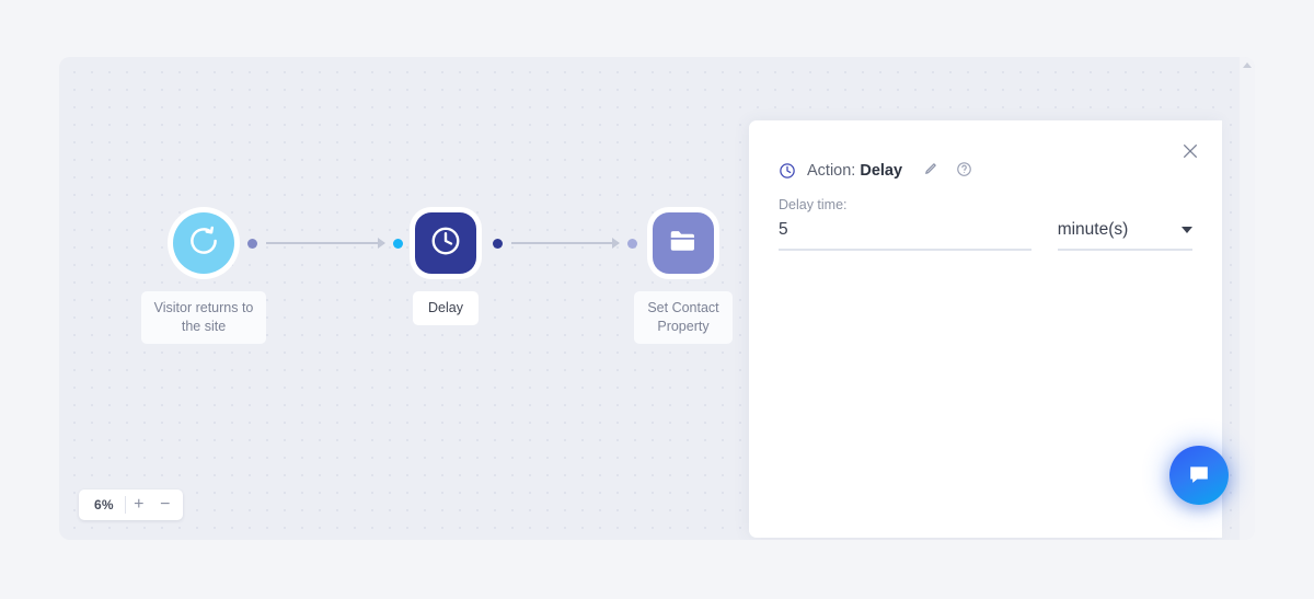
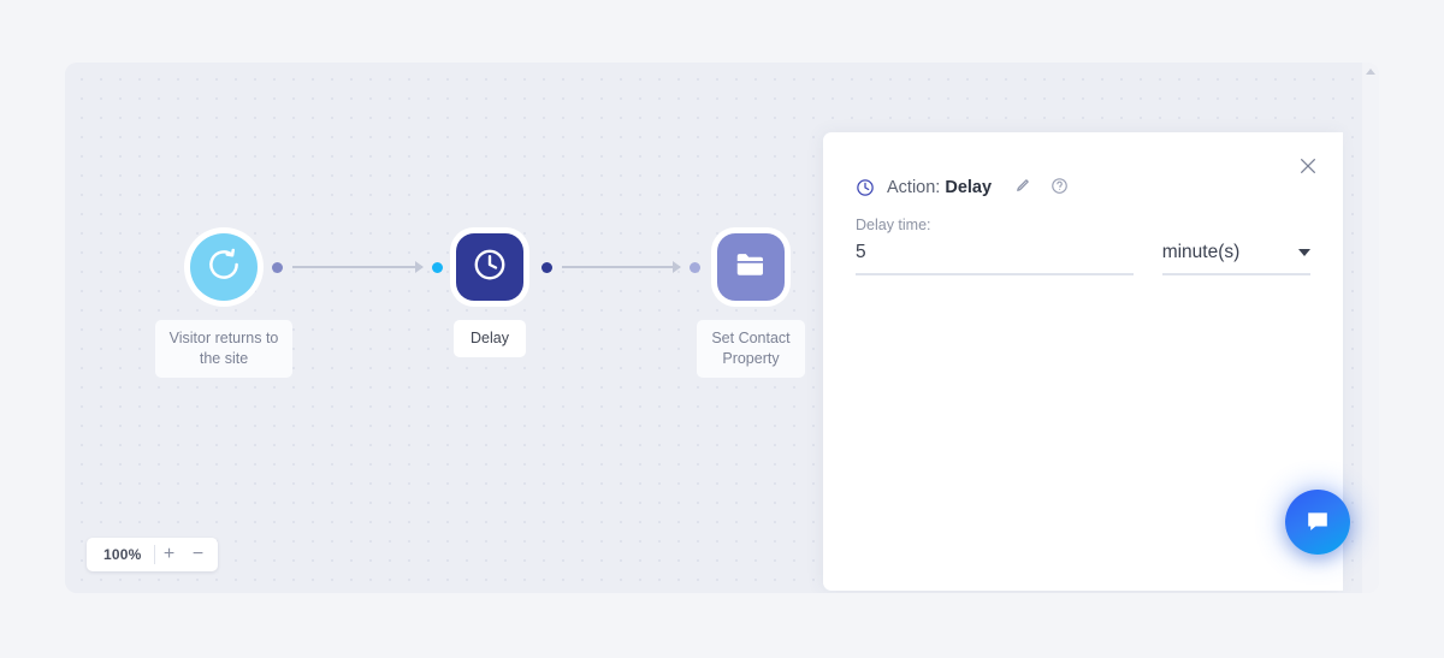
  Visitor returns to
  the site
  Delay
  Set Contact
  Property
- 6%
+ 100%
  +
  −
  Action: Delay
  Delay time:
  5
  minute(s)
